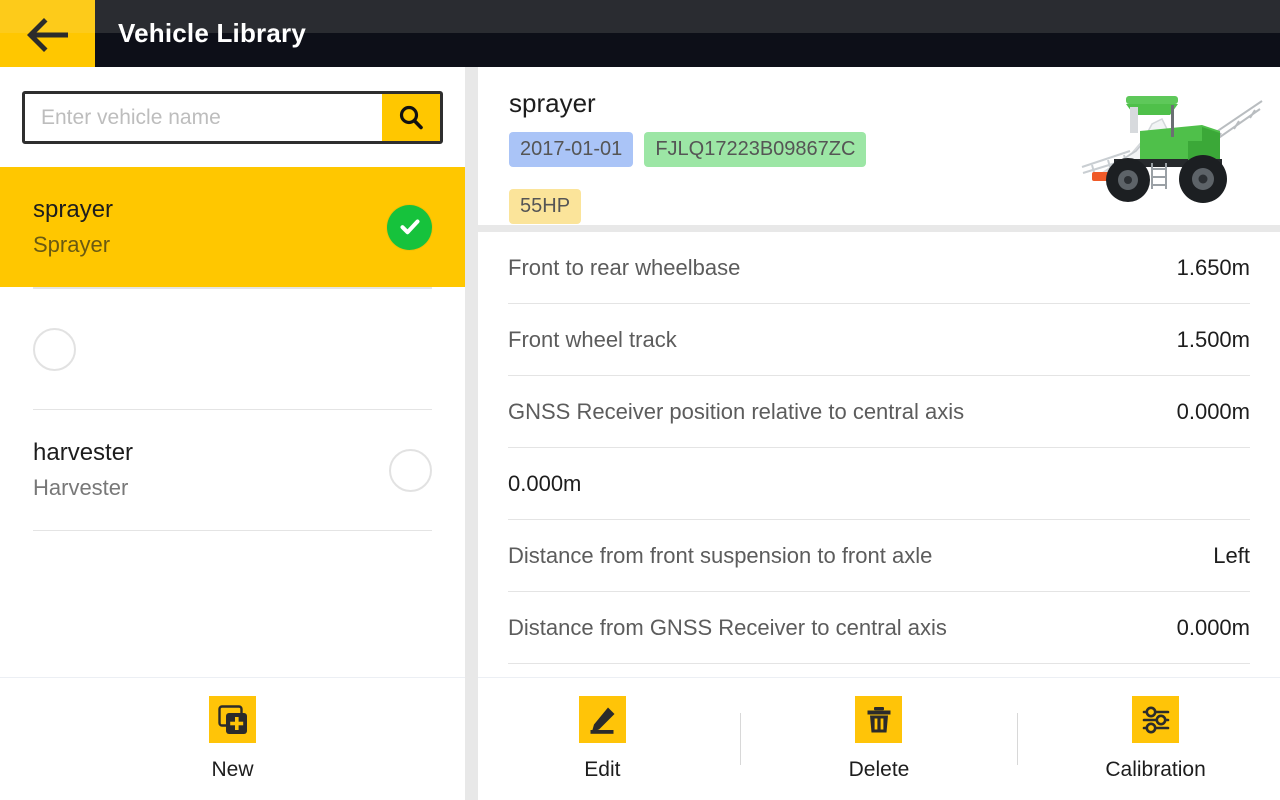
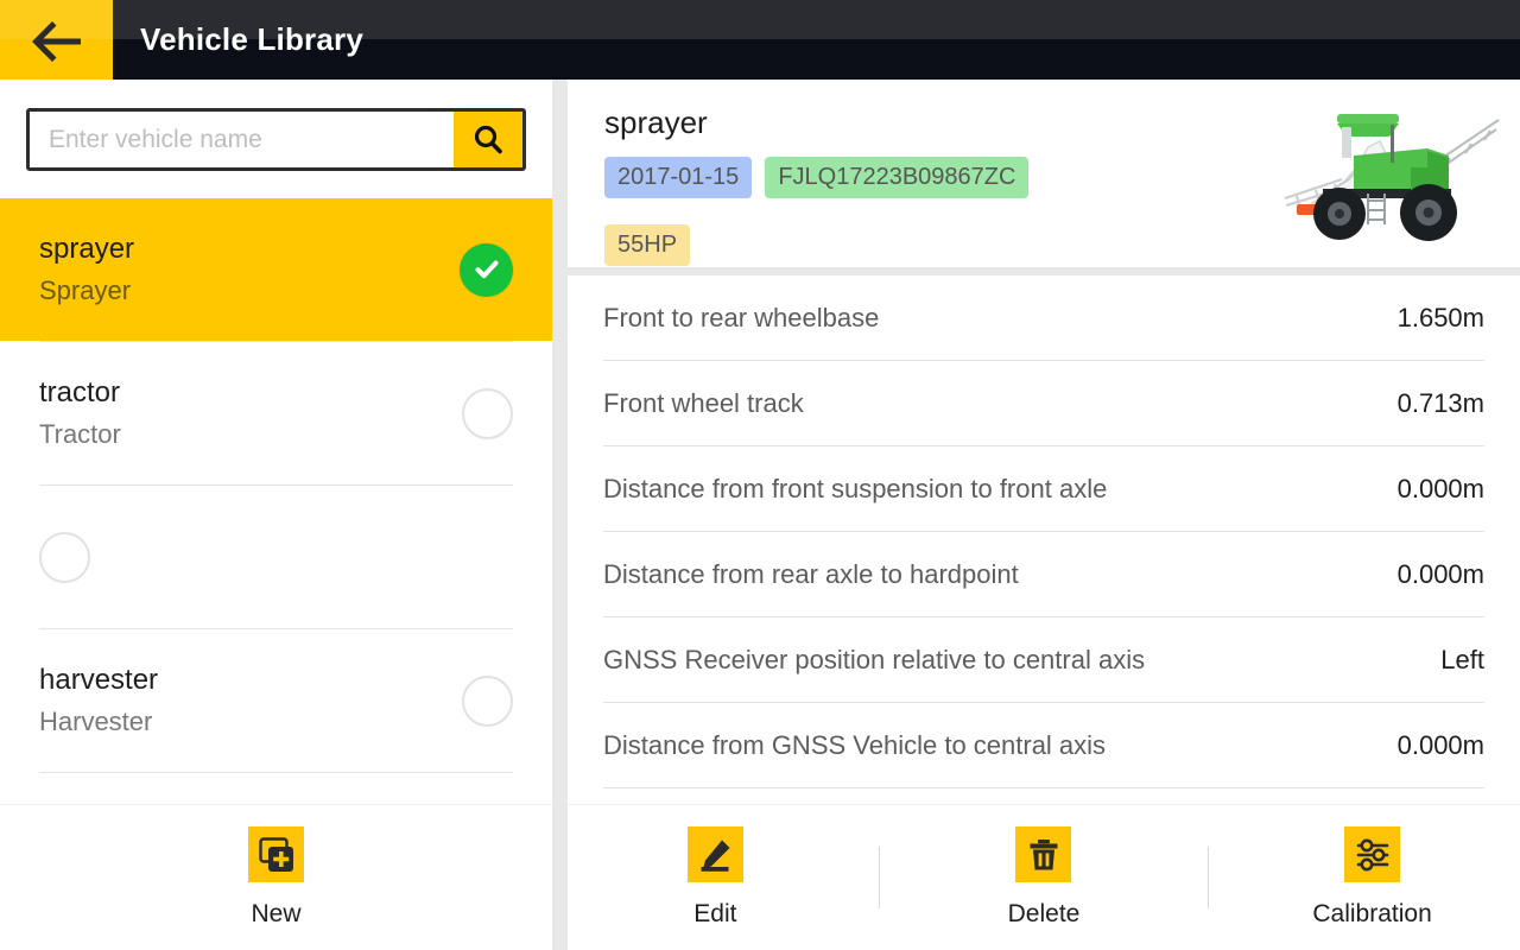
  Vehicle Library
  Enter vehicle name
  sprayer
  Sprayer
+ tractor
+ Tractor
  harvester
  Harvester
  sprayer
- 2017-01-01
+ 2017-01-15
  FJLQ17223B09867ZC
  55HP
  Front to rear wheelbase
  1.650m
  Front wheel track
- 1.500m
+ 0.713m
- GNSS Receiver position relative to central axis
+ Distance from front suspension to front axle
  0.000m
+ Distance from rear axle to hardpoint
  0.000m
- Distance from front suspension to front axle
+ GNSS Receiver position relative to central axis
  Left
- Distance from GNSS Receiver to central axis
+ Distance from GNSS Vehicle to central axis
  0.000m
  New
  Edit
  Delete
  Calibration
